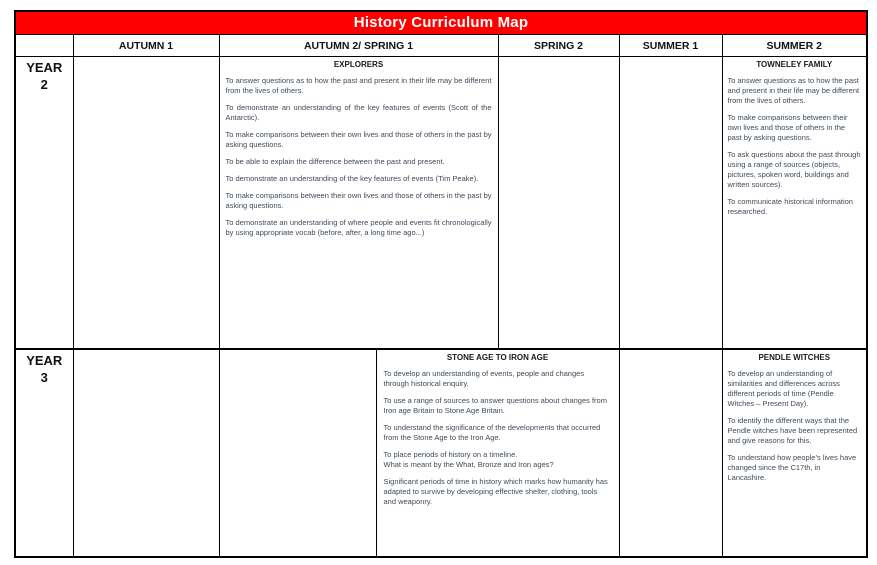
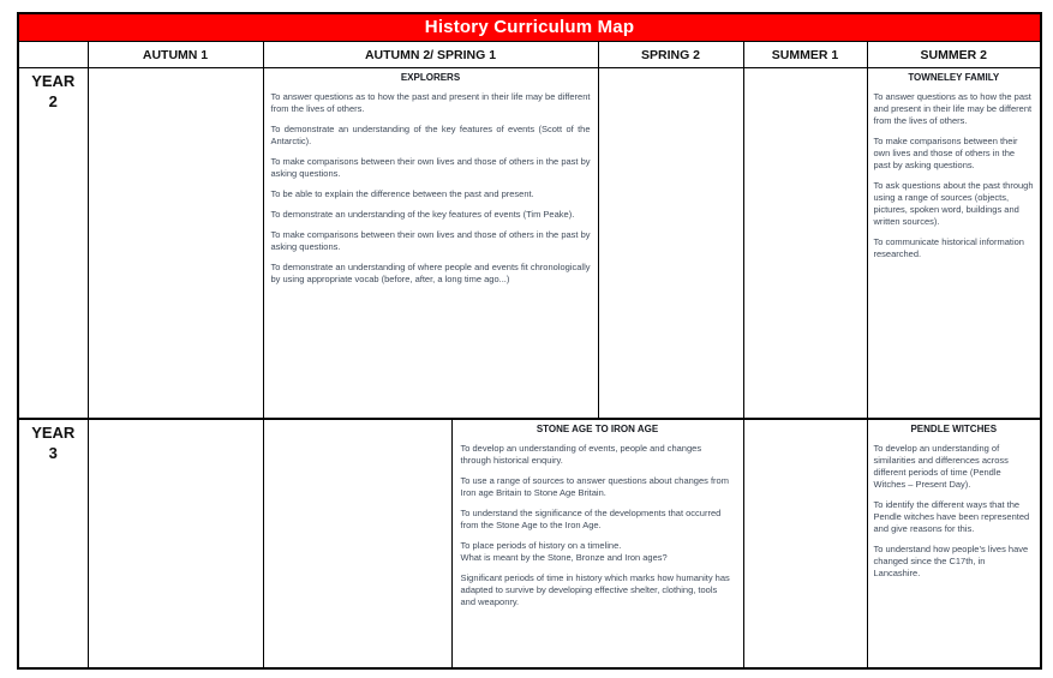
  History Curriculum Map
  	AUTUMN 1	AUTUMN 2/ SPRING 1	SPRING 2	SUMMER 1	SUMMER 2
  YEAR 2		EXPLORERS To answer questions as to how the past and present in their life may be different from the lives of others. To demonstrate an understanding of the key features of events (Scott of the Antarctic). To make comparisons between their own lives and those of others in the past by asking questions. To be able to explain the difference between the past and present. To demonstrate an understanding of the key features of events (Tim Peake). To make comparisons between their own lives and those of others in the past by asking questions. To demonstrate an understanding of where people and events fit chronologically by using appropriate vocab (before, after, a long time ago...)			TOWNELEY FAMILY To answer questions as to how the past and present in their life may be different from the lives of others. To make comparisons between their own lives and those of others in the past by asking questions. To ask questions about the past through using a range of sources (objects, pictures, spoken word, buildings and written sources). To communicate historical information researched.
- YEAR 3			STONE AGE TO IRON AGE To develop an understanding of events, people and changes through historical enquiry. To use a range of sources to answer questions about changes from Iron age Britain to Stone Age Britain. To understand the significance of the developments that occurred from the Stone Age to the Iron Age. To place periods of history on a timeline. What is meant by the What, Bronze and Iron ages? Significant periods of time in history which marks how humanity has adapted to survive by developing effective shelter, clothing, tools and weaponry.		PENDLE WITCHES To develop an understanding of similarities and differences across different periods of time (Pendle Witches – Present Day). To identify the different ways that the Pendle witches have been represented and give reasons for this. To understand how people’s lives have changed since the C17th, in Lancashire.
+ YEAR 3			STONE AGE TO IRON AGE To develop an understanding of events, people and changes through historical enquiry. To use a range of sources to answer questions about changes from Iron age Britain to Stone Age Britain. To understand the significance of the developments that occurred from the Stone Age to the Iron Age. To place periods of history on a timeline. What is meant by the Stone, Bronze and Iron ages? Significant periods of time in history which marks how humanity has adapted to survive by developing effective shelter, clothing, tools and weaponry.		PENDLE WITCHES To develop an understanding of similarities and differences across different periods of time (Pendle Witches – Present Day). To identify the different ways that the Pendle witches have been represented and give reasons for this. To understand how people’s lives have changed since the C17th, in Lancashire.
